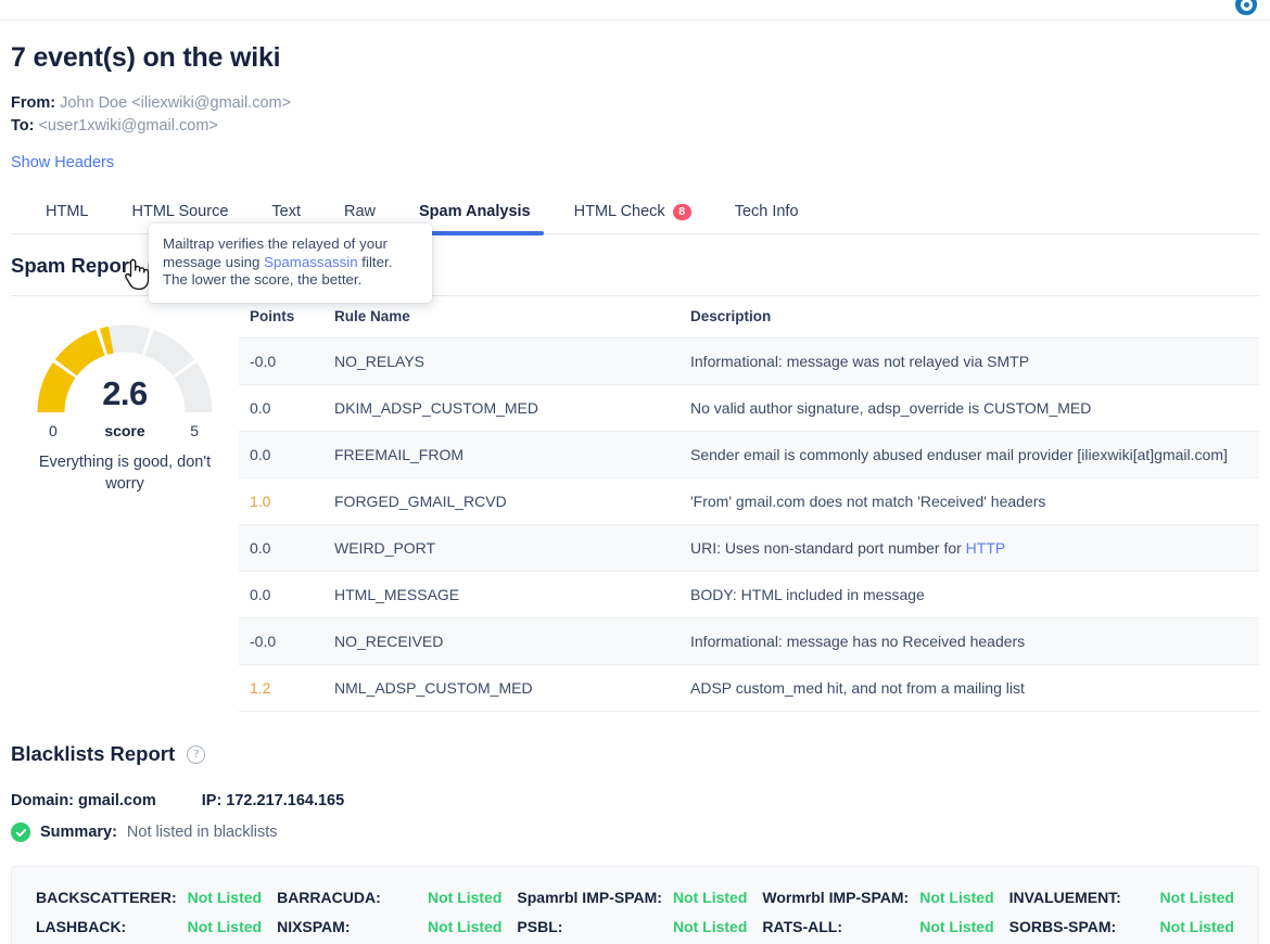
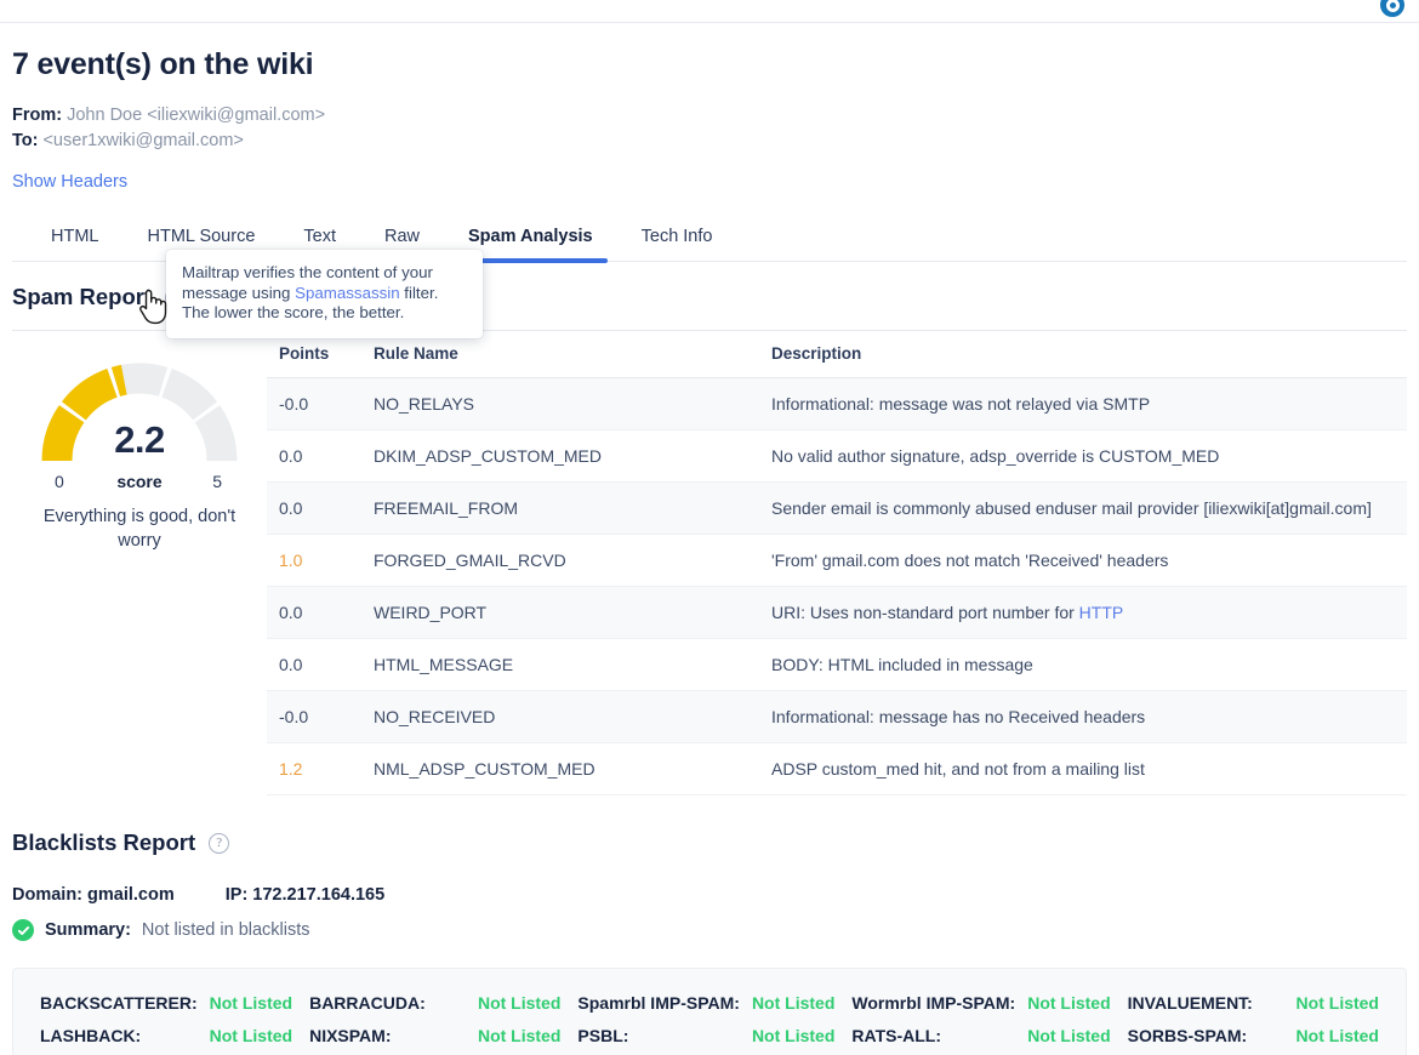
  7 event(s) on the wiki
  From: John Doe <iliexwiki@gmail.com>
  To: <user1xwiki@gmail.com>
  Show Headers
  HTML
  HTML Source
  Text
  Raw
  Spam Analysis
- HTML Check
- 8
  Tech Info
  Spam Repor
- 2.6
+ 2.2
  0
  score
  5
  Everything is good, don't worry
  Points	Rule Name	Description
  -0.0	NO_RELAYS	Informational: message was not relayed via SMTP
  0.0	DKIM_ADSP_CUSTOM_MED	No valid author signature, adsp_override is CUSTOM_MED
  0.0	FREEMAIL_FROM	Sender email is commonly abused enduser mail provider [iliexwiki[at]gmail.com]
  1.0	FORGED_GMAIL_RCVD	'From' gmail.com does not match 'Received' headers
  0.0	WEIRD_PORT	URI: Uses non-standard port number for HTTP
  0.0	HTML_MESSAGE	BODY: HTML included in message
  -0.0	NO_RECEIVED	Informational: message has no Received headers
  1.2	NML_ADSP_CUSTOM_MED	ADSP custom_med hit, and not from a mailing list
  Blacklists Report
  ?
  Domain: gmail.com
  IP: 172.217.164.165
  Summary:
  Not listed in blacklists
  BACKSCATTERER:
  Not Listed
  LASHBACK:
  Not Listed
  BARRACUDA:
  Not Listed
  NIXSPAM:
  Not Listed
  Spamrbl IMP-SPAM:
  Not Listed
  PSBL:
  Not Listed
  Wormrbl IMP-SPAM:
  Not Listed
  RATS-ALL:
  Not Listed
  INVALUEMENT:
  Not Listed
  SORBS-SPAM:
  Not Listed
- Mailtrap verifies the relayed of your message using Spamassassin filter. The lower the score, the better.
+ Mailtrap verifies the content of your message using Spamassassin filter. The lower the score, the better.
